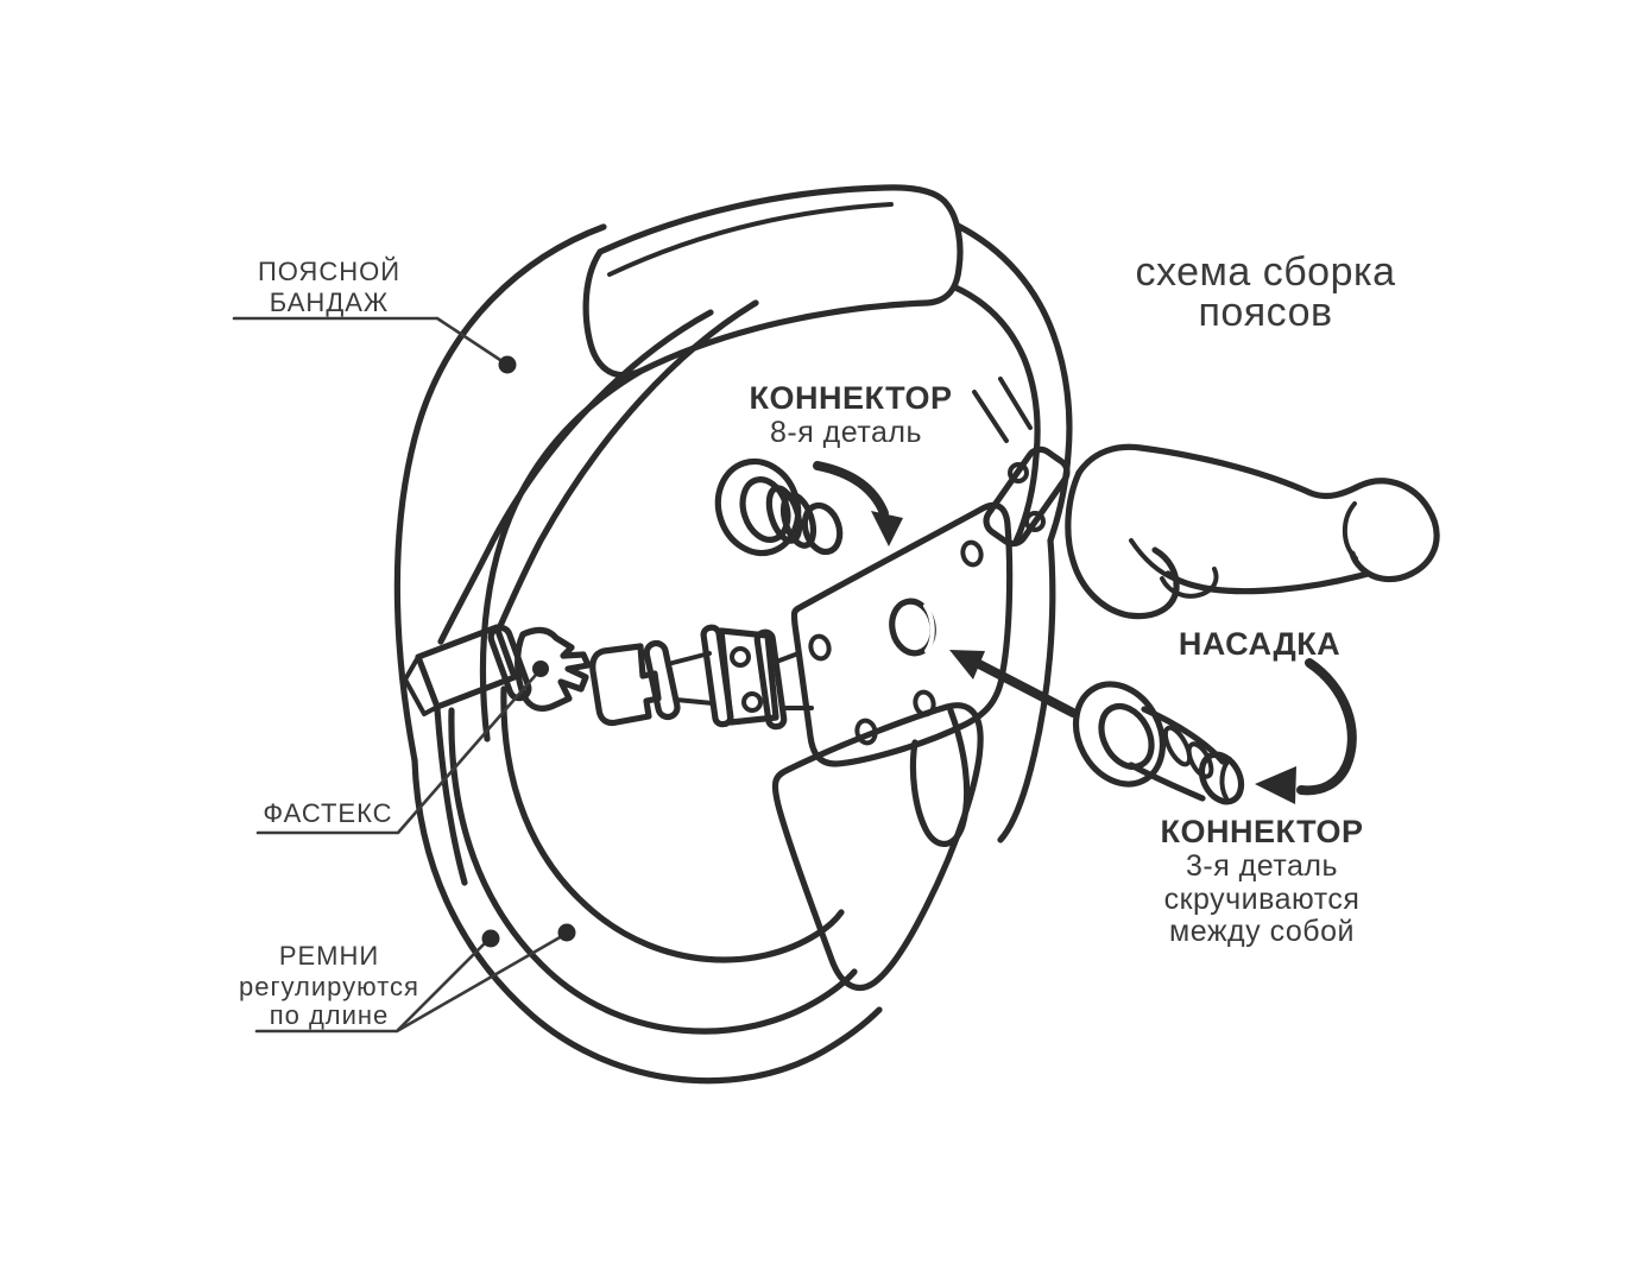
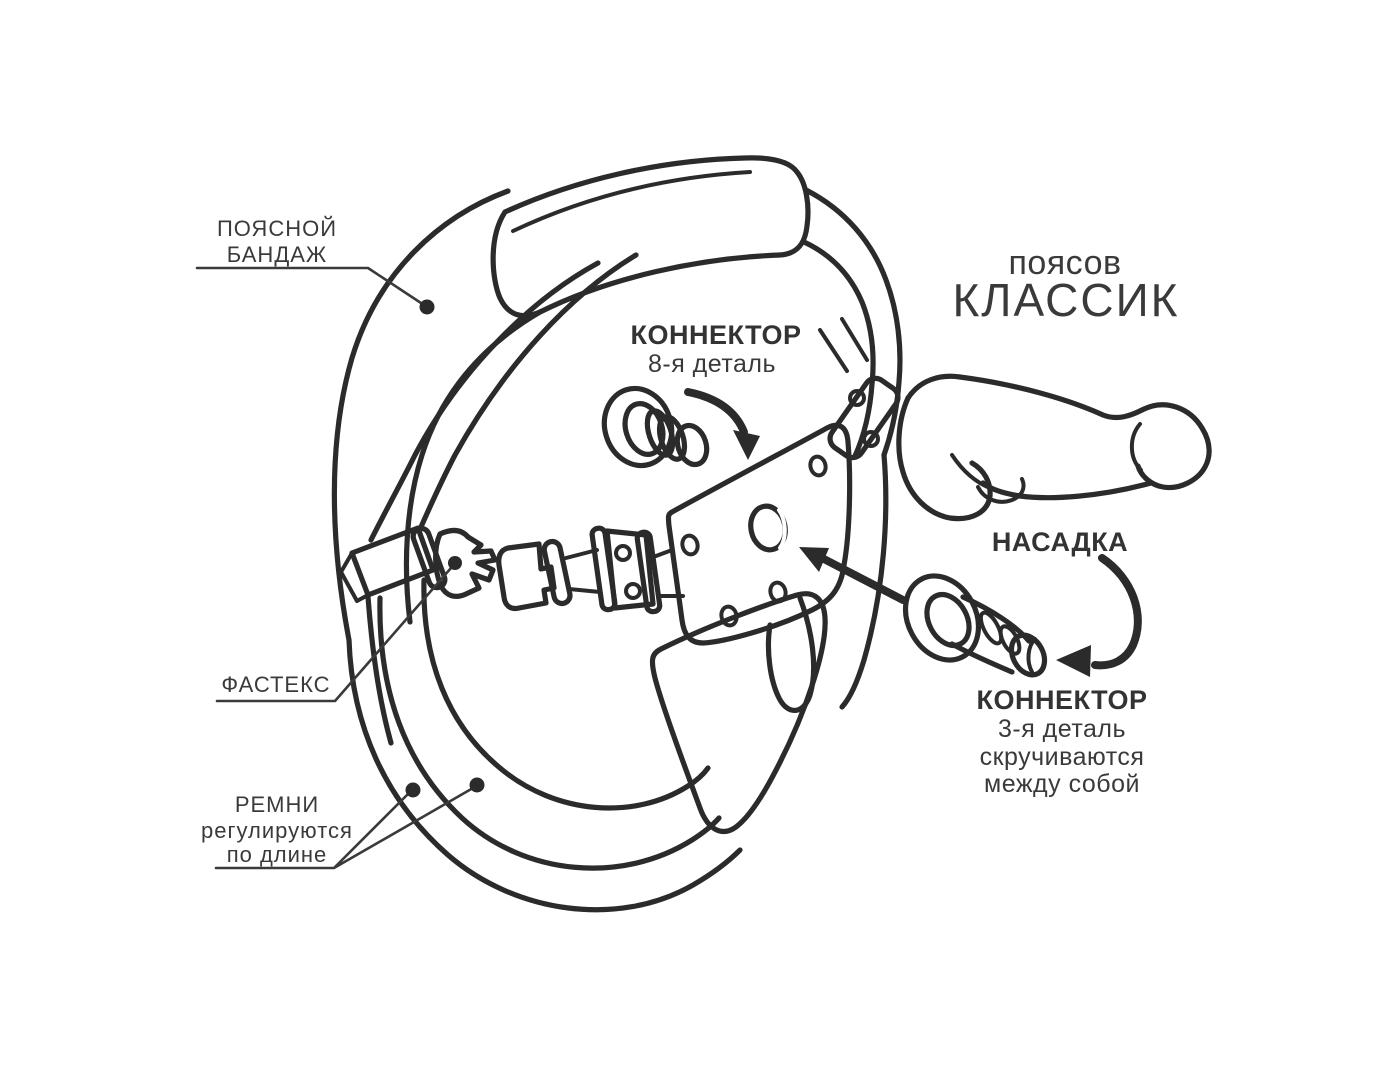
  ПОЯСНОЙ
  БАНДАЖ
- схема сборка
  поясов
+ КЛАССИК
  КОННЕКТОР
  8-я деталь
  НАСАДКА
  КОННЕКТОР
  3-я деталь
  скручиваются
  между собой
  ФАСТЕКС
  РЕМНИ
  регулируются
  по длине
